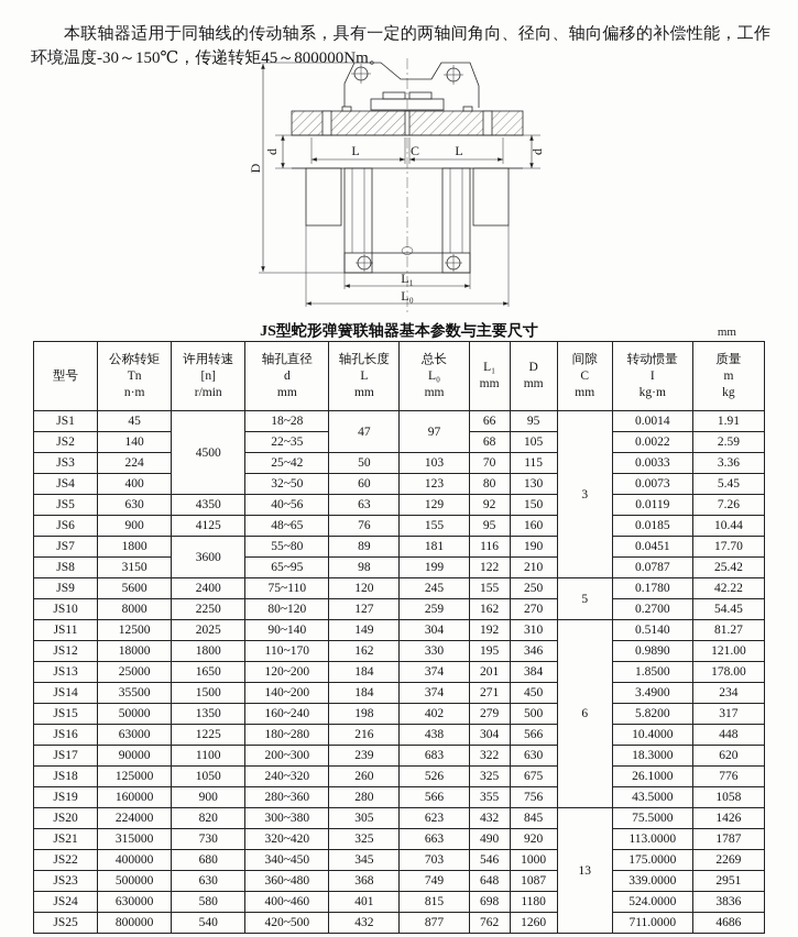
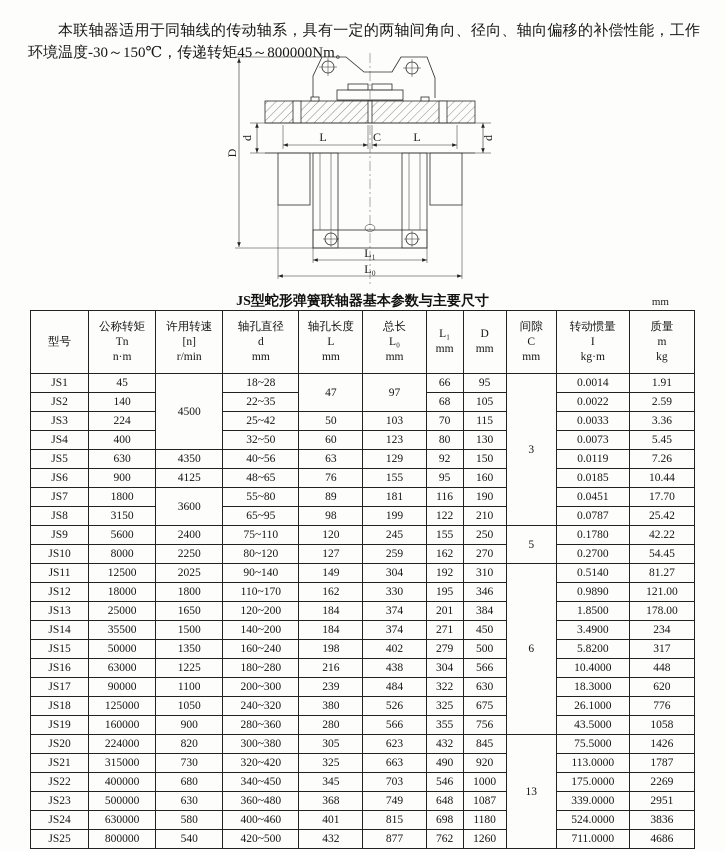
  本联轴器适用于同轴线的传动轴系，具有一定的两轴间角向、径向、轴向偏移的补偿性能，工作环境温度-30～150℃，传递转矩45～800000Nm。
  L
  C
  L
  L₁
  L₀
  JS型蛇形弹簧联轴器基本参数与主要尺寸
  mm
  型号	公称转矩Tnn·m	许用转速[n]r/min	轴孔直径dmm	轴孔长度Lmm	总长L₀mm	L₁mm	Dmm	间隙Cmm	转动惯量Ikg·m	质量mkg
  JS1	45	4500	18~28	47	97	66	95	3	0.0014	1.91
  JS2	140	22~35	68	105	0.0022	2.59
  JS3	224	25~42	50	103	70	115	0.0033	3.36
  JS4	400	32~50	60	123	80	130	0.0073	5.45
  JS5	630	4350	40~56	63	129	92	150	0.0119	7.26
  JS6	900	4125	48~65	76	155	95	160	0.0185	10.44
  JS7	1800	3600	55~80	89	181	116	190	0.0451	17.70
  JS8	3150	65~95	98	199	122	210	0.0787	25.42
  JS9	5600	2400	75~110	120	245	155	250	5	0.1780	42.22
  JS10	8000	2250	80~120	127	259	162	270	0.2700	54.45
  JS11	12500	2025	90~140	149	304	192	310	6	0.5140	81.27
  JS12	18000	1800	110~170	162	330	195	346	0.9890	121.00
  JS13	25000	1650	120~200	184	374	201	384	1.8500	178.00
  JS14	35500	1500	140~200	184	374	271	450	3.4900	234
  JS15	50000	1350	160~240	198	402	279	500	5.8200	317
  JS16	63000	1225	180~280	216	438	304	566	10.4000	448
- JS17	90000	1100	200~300	239	683	322	630	18.3000	620
+ JS17	90000	1100	200~300	239	484	322	630	18.3000	620
- JS18	125000	1050	240~320	260	526	325	675	26.1000	776
+ JS18	125000	1050	240~320	380	526	325	675	26.1000	776
  JS19	160000	900	280~360	280	566	355	756	43.5000	1058
  JS20	224000	820	300~380	305	623	432	845	13	75.5000	1426
  JS21	315000	730	320~420	325	663	490	920	113.0000	1787
  JS22	400000	680	340~450	345	703	546	1000	175.0000	2269
  JS23	500000	630	360~480	368	749	648	1087	339.0000	2951
  JS24	630000	580	400~460	401	815	698	1180	524.0000	3836
  JS25	800000	540	420~500	432	877	762	1260	711.0000	4686
